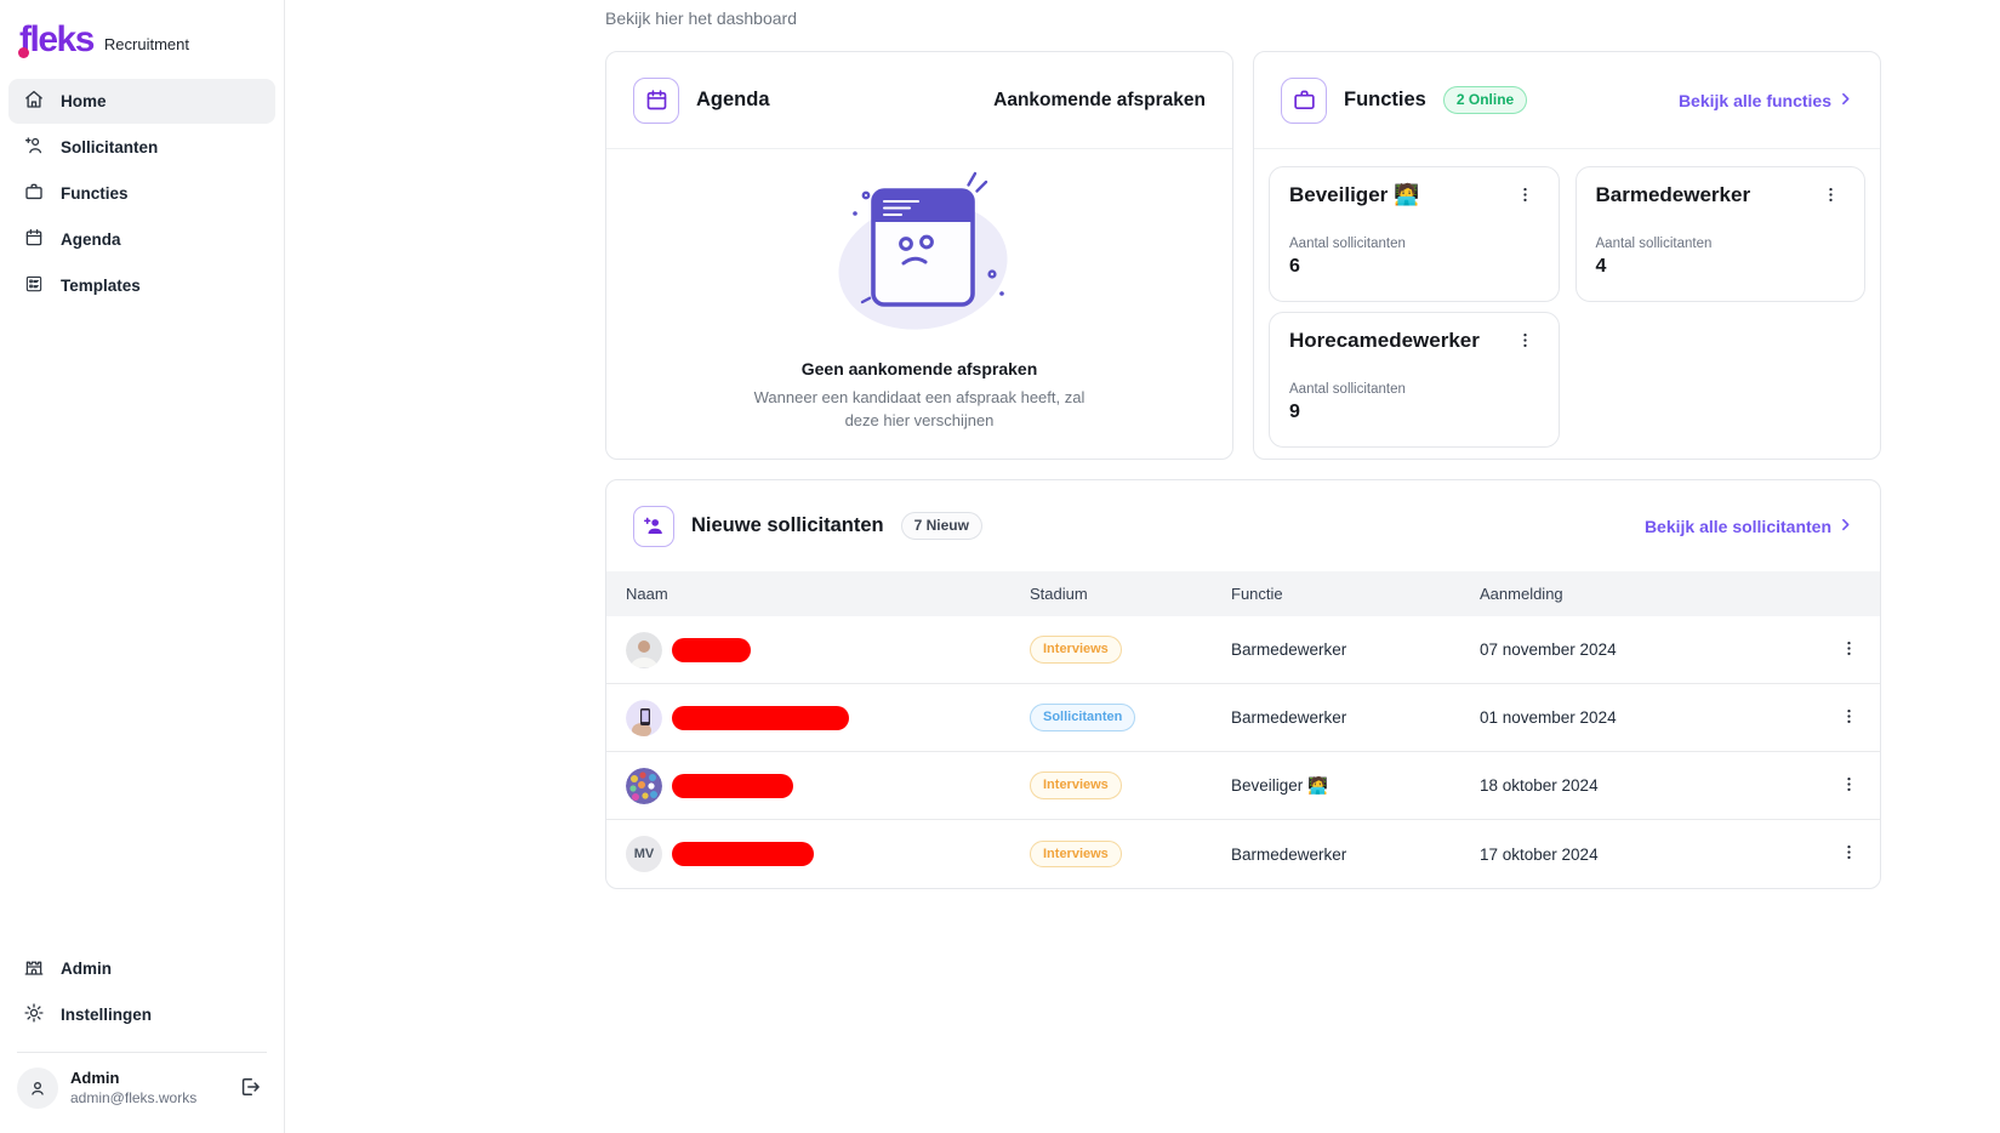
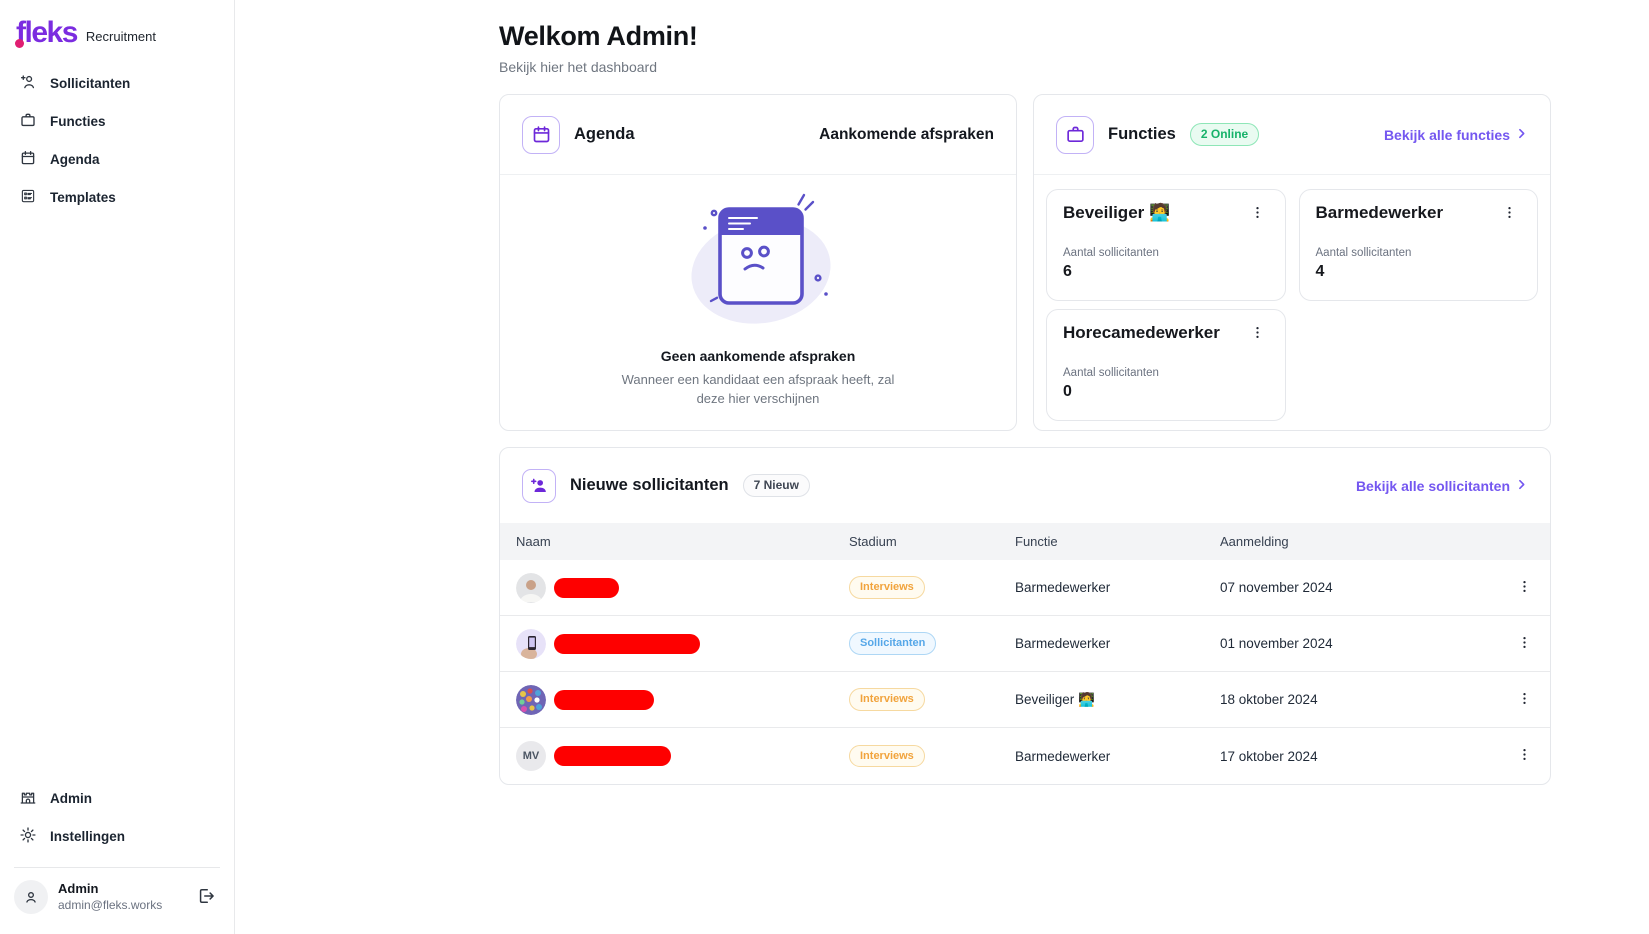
  fleks
  Recruitment
- Home
  Sollicitanten
  Functies
  Agenda
  Templates
  Admin
  Instellingen
  Admin
  admin@fleks.works
+ Welkom Admin!
  Bekijk hier het dashboard
  Agenda
  Aankomende afspraken
  Geen aankomende afspraken
  Wanneer een kandidaat een afspraak heeft, zal
  deze hier verschijnen
  Functies
  2 Online
  Bekijk alle functies
  Beveiliger 🧑‍💻
  Aantal sollicitanten
  6
  Barmedewerker
  Aantal sollicitanten
  4
  Horecamedewerker
  Aantal sollicitanten
- 9
+ 0
  Nieuwe sollicitanten
  7 Nieuw
  Bekijk alle sollicitanten
  Naam
  Stadium
  Functie
  Aanmelding
  Interviews
  Barmedewerker
  07 november 2024
  Sollicitanten
  Barmedewerker
  01 november 2024
  Interviews
  Beveiliger 🧑‍💻
  18 oktober 2024
  MV
  Interviews
  Barmedewerker
  17 oktober 2024
